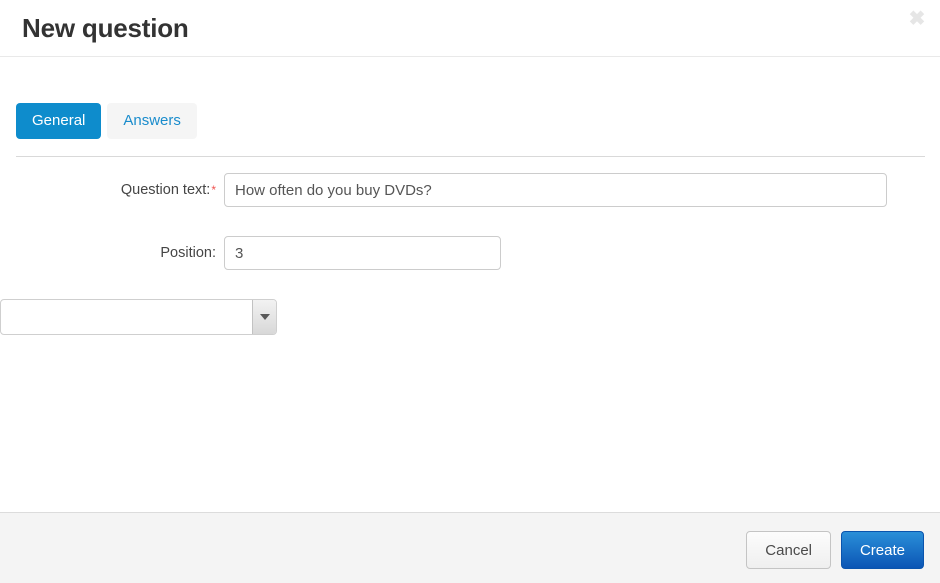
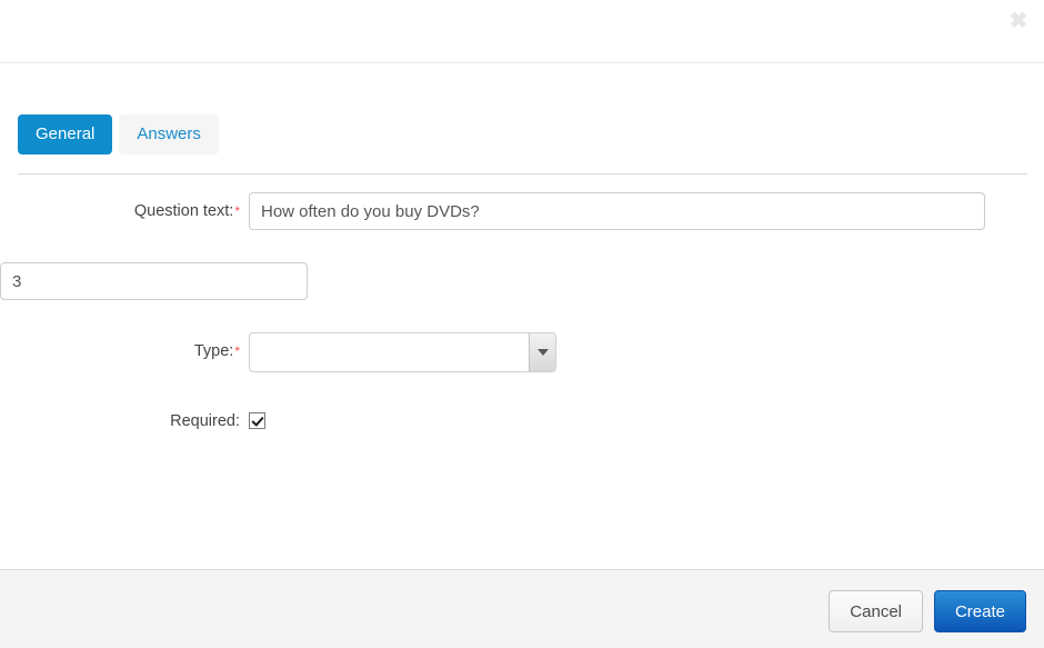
- New question
  ✖
  General
  Answers
  Question text:*
  How often do you buy DVDs?
- Position:
  3
+ Type:*
+ Required:
  Cancel
  Create
